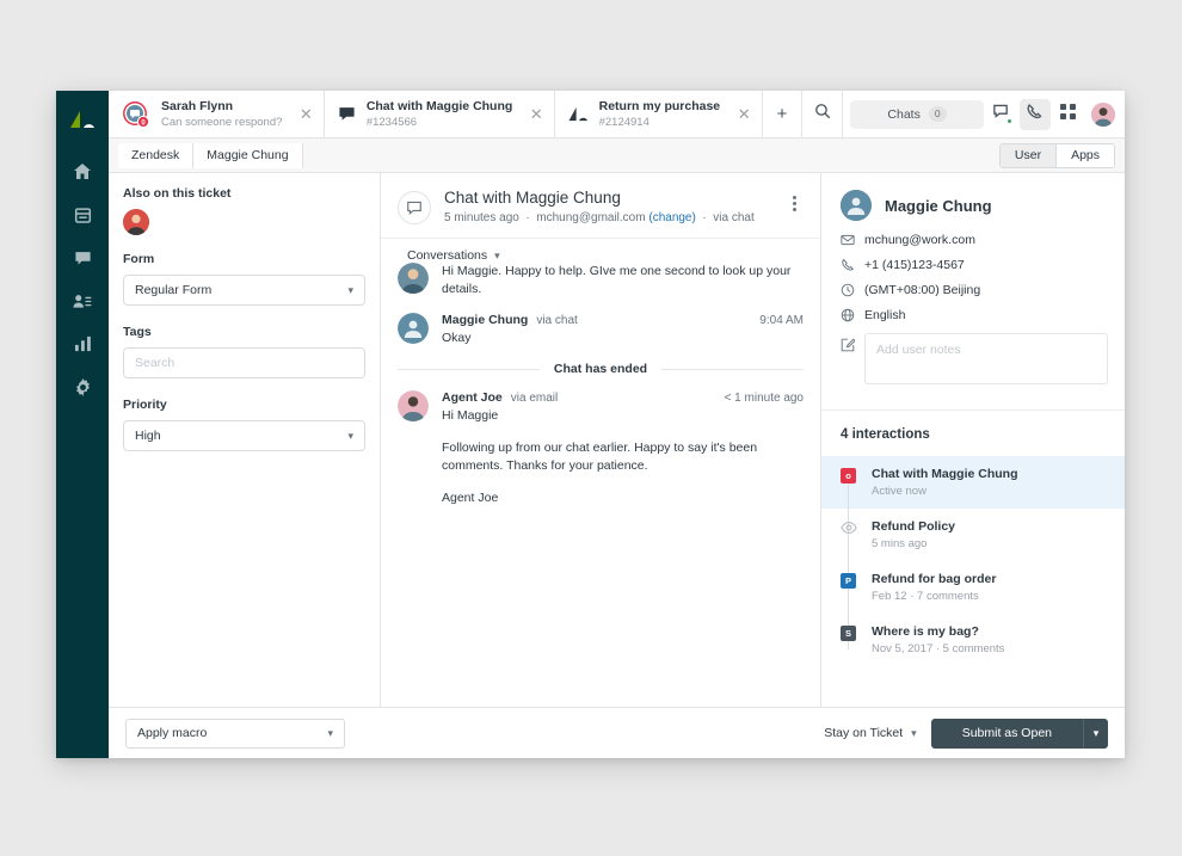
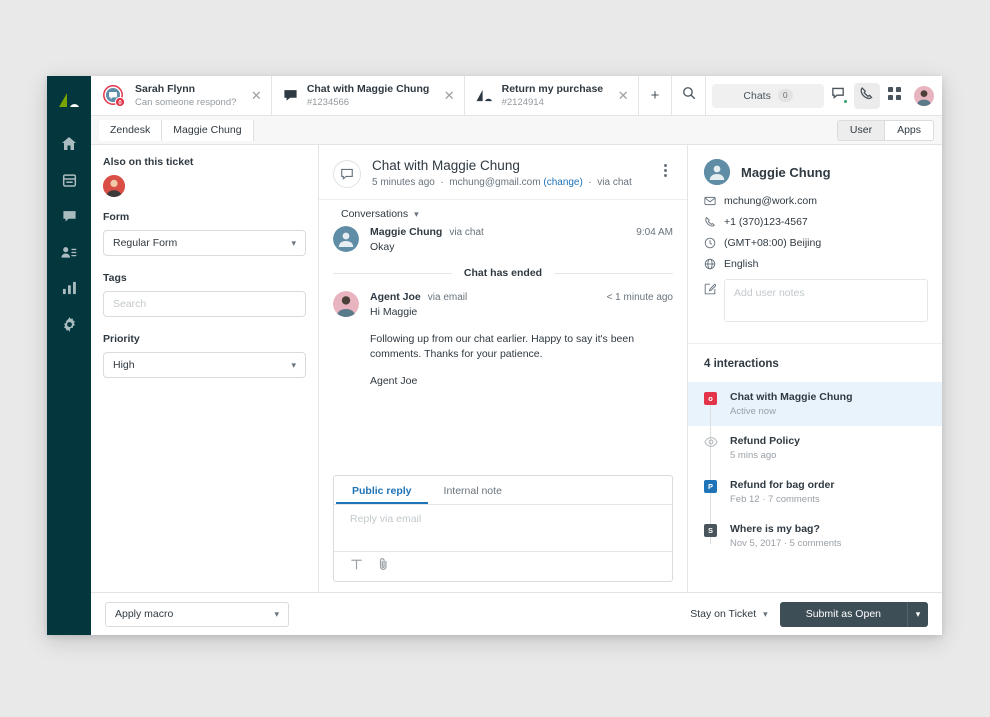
  Sarah Flynn
  Can someone respond?
  ✕
  Chat with Maggie Chung
  #1234566
  ✕
  Return my purchase
  #2124914
  ✕
  +
  Chats
  0
  Zendesk
  Maggie Chung
  User
  Apps
  Also on this ticket
  Form
  Regular Form
  ▾
  Tags
  Search
  Priority
  High
  ▾
  Chat with Maggie Chung
  5 minutes ago · mchung@gmail.com (change) · via chat
  Conversations
  ▾
- Hi Maggie. Happy to help. GIve me one second to look up your details.
  Maggie Chung
  via chat
  9:04 AM
  Okay
  Chat has ended
  Agent Joe
  via email
  < 1 minute ago
  Hi Maggie
  Following up from our chat earlier. Happy to say it's been comments. Thanks for your patience.
  Agent Joe
+ Public reply
+ Internal note
+ Reply via email
  Maggie Chung
  mchung@work.com
- +1 (415)123-4567
+ +1 (370)123-4567
  (GMT+08:00) Beijing
  English
  Add user notes
  4 interactions
  o
  Chat with Maggie Chung
  Active now
  Refund Policy
  5 mins ago
  P
  Refund for bag order
  Feb 12 · 7 comments
  S
  Where is my bag?
  Nov 5, 2017 · 5 comments
  Apply macro
  ▾
  Stay on Ticket
  ▾
  Submit as Open
  ▾
